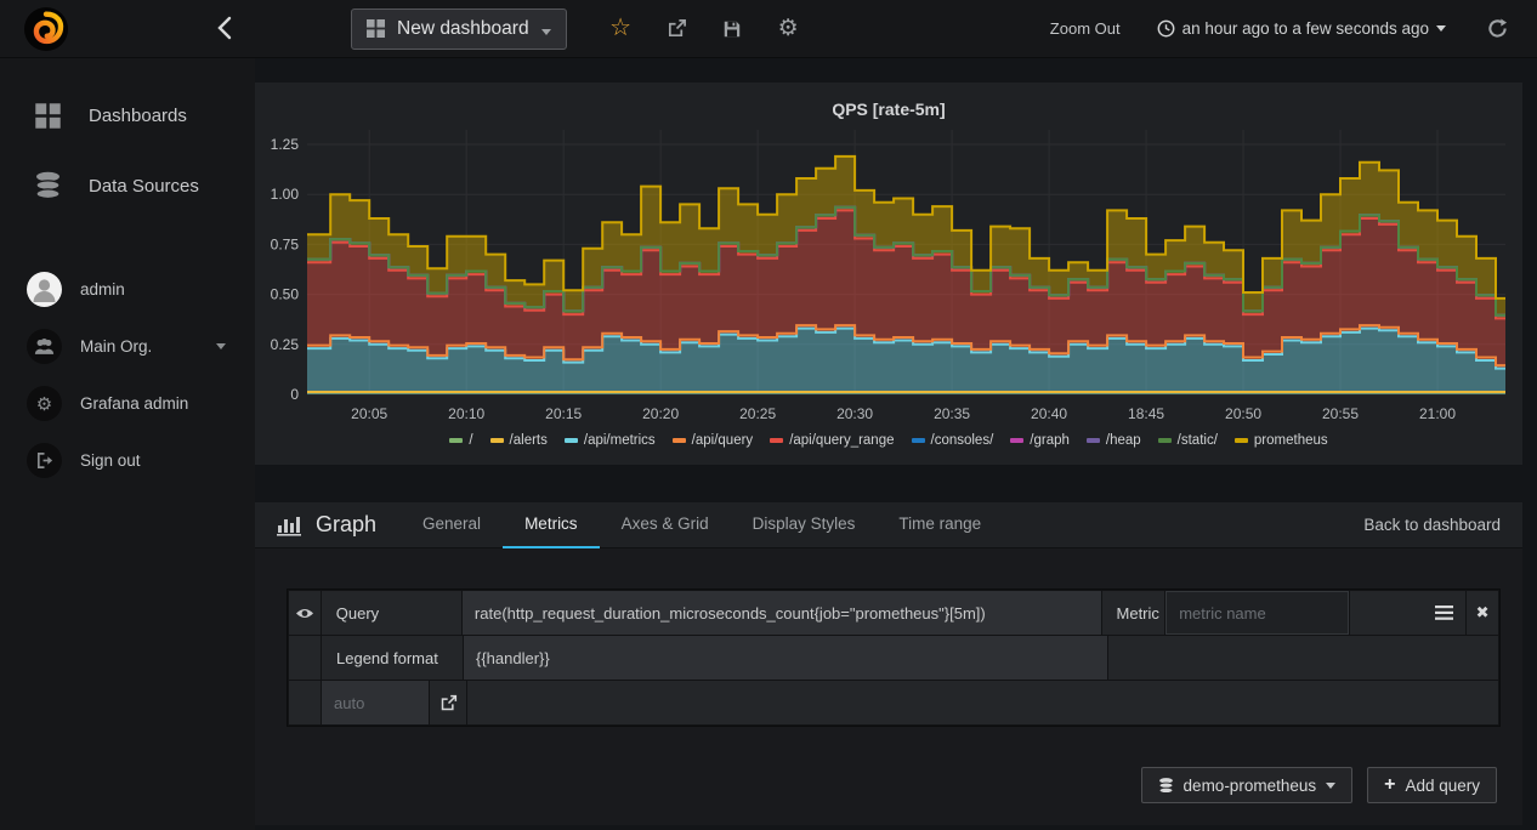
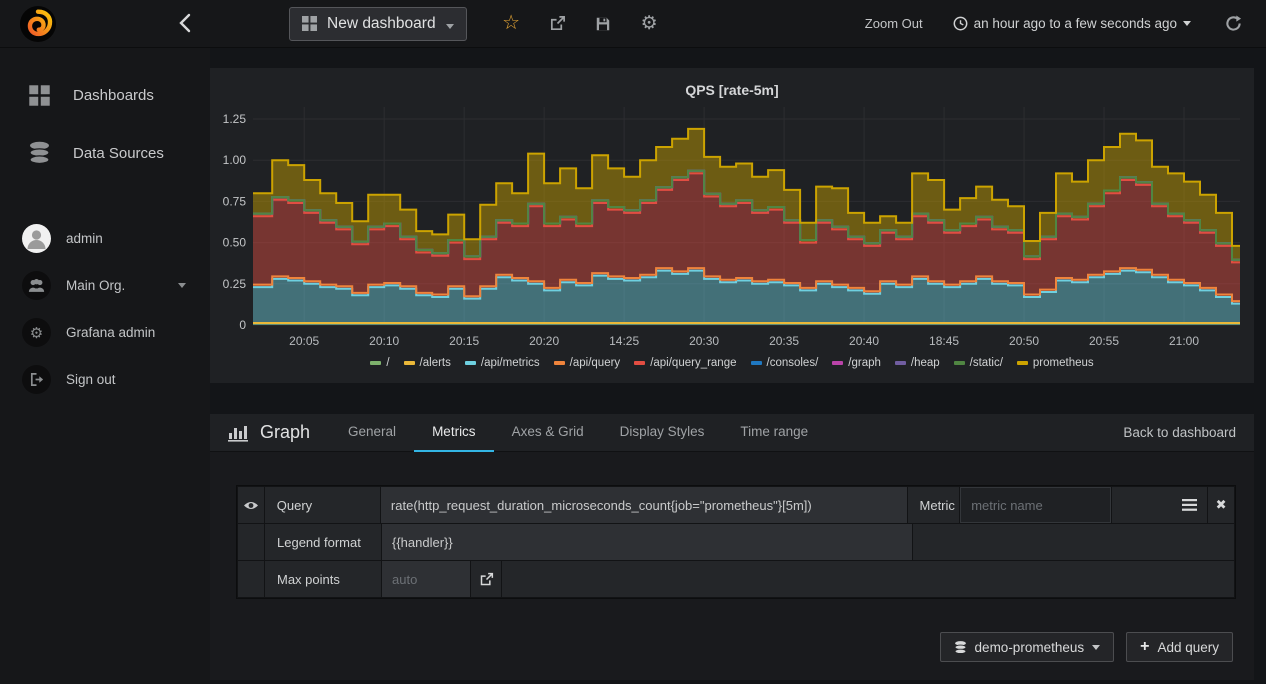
  New dashboard
  ☆
  ⚙
  Zoom Out
  an hour ago to a few seconds ago
  Dashboards
  Data Sources
  admin
  Main Org.
  ⚙
  Grafana admin
  Sign out
  QPS [rate-5m]
  0
  0.25
  0.50
  0.75
  1.00
  1.25
  20:05
  20:10
  20:15
  20:20
- 20:25
+ 14:25
  20:30
  20:35
  20:40
  18:45
  20:50
  20:55
  21:00
  /
  /alerts
  /api/metrics
  /api/query
  /api/query_range
  /consoles/
  /graph
  /heap
  /static/
  prometheus
  Graph
  General
  Metrics
  Axes & Grid
  Display Styles
  Time range
  Back to dashboard
  Query
  rate(http_request_duration_microseconds_count{job="prometheus"}[5m])
  Metric
  metric name
  ✖
  Legend format
  {{handler}}
+ Max points
  auto
  demo-prometheus
  +
  Add query
